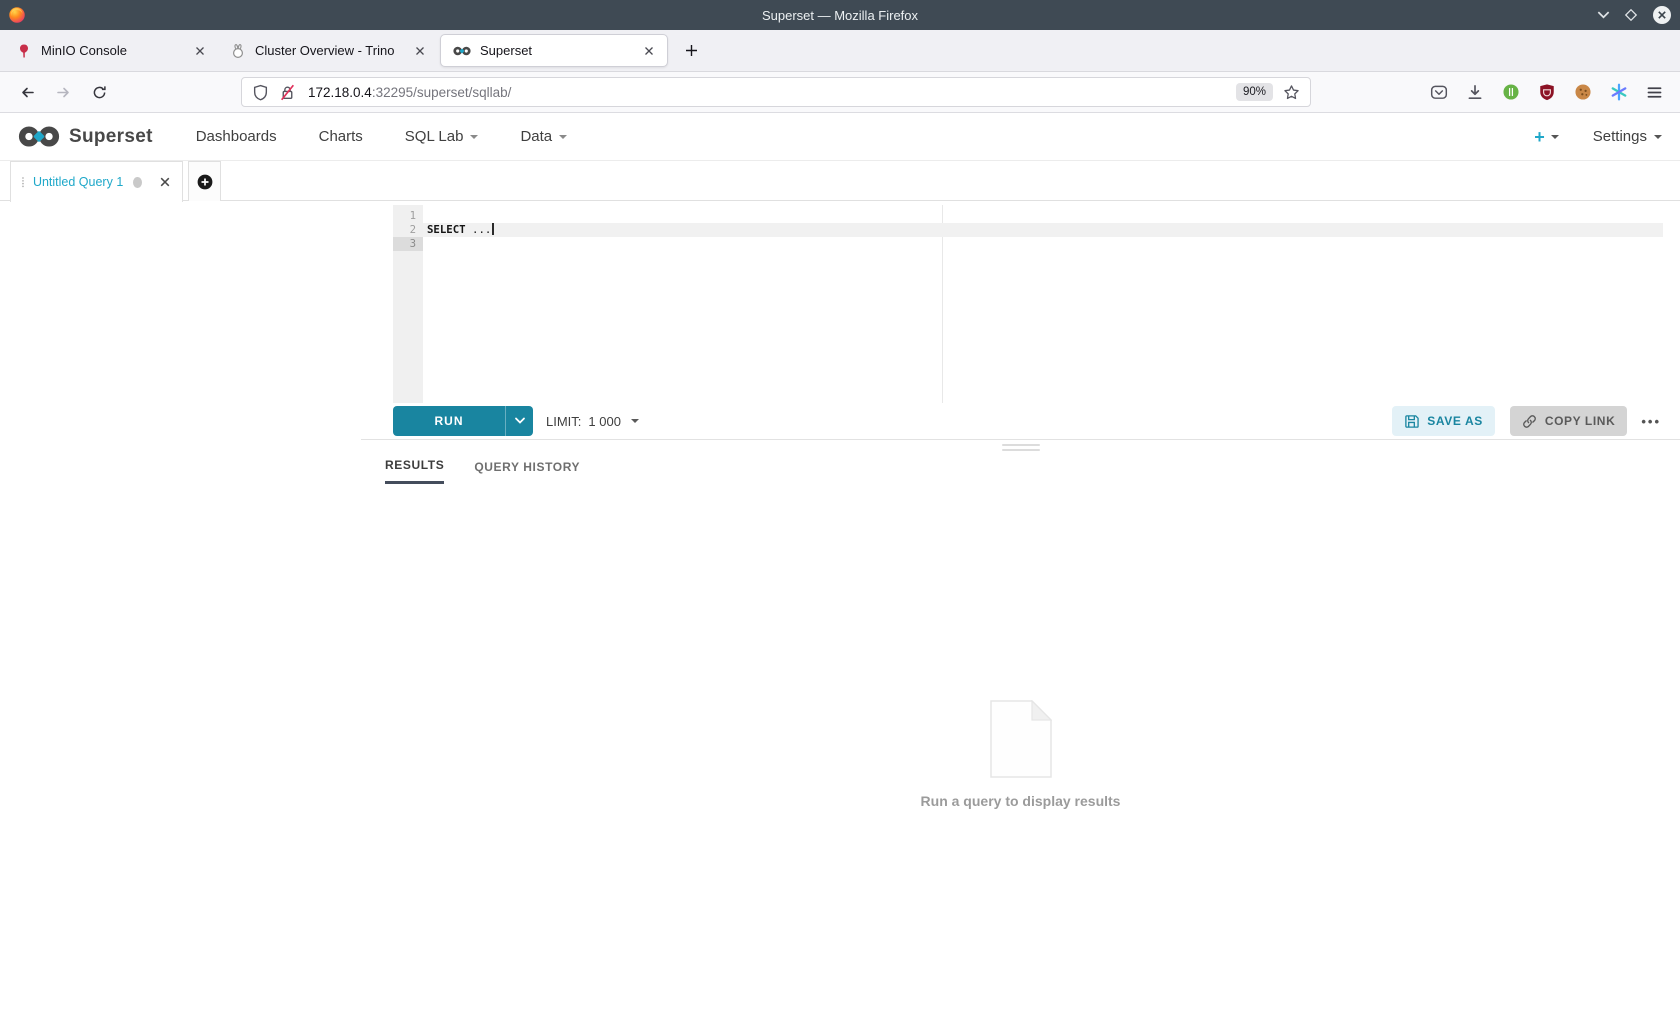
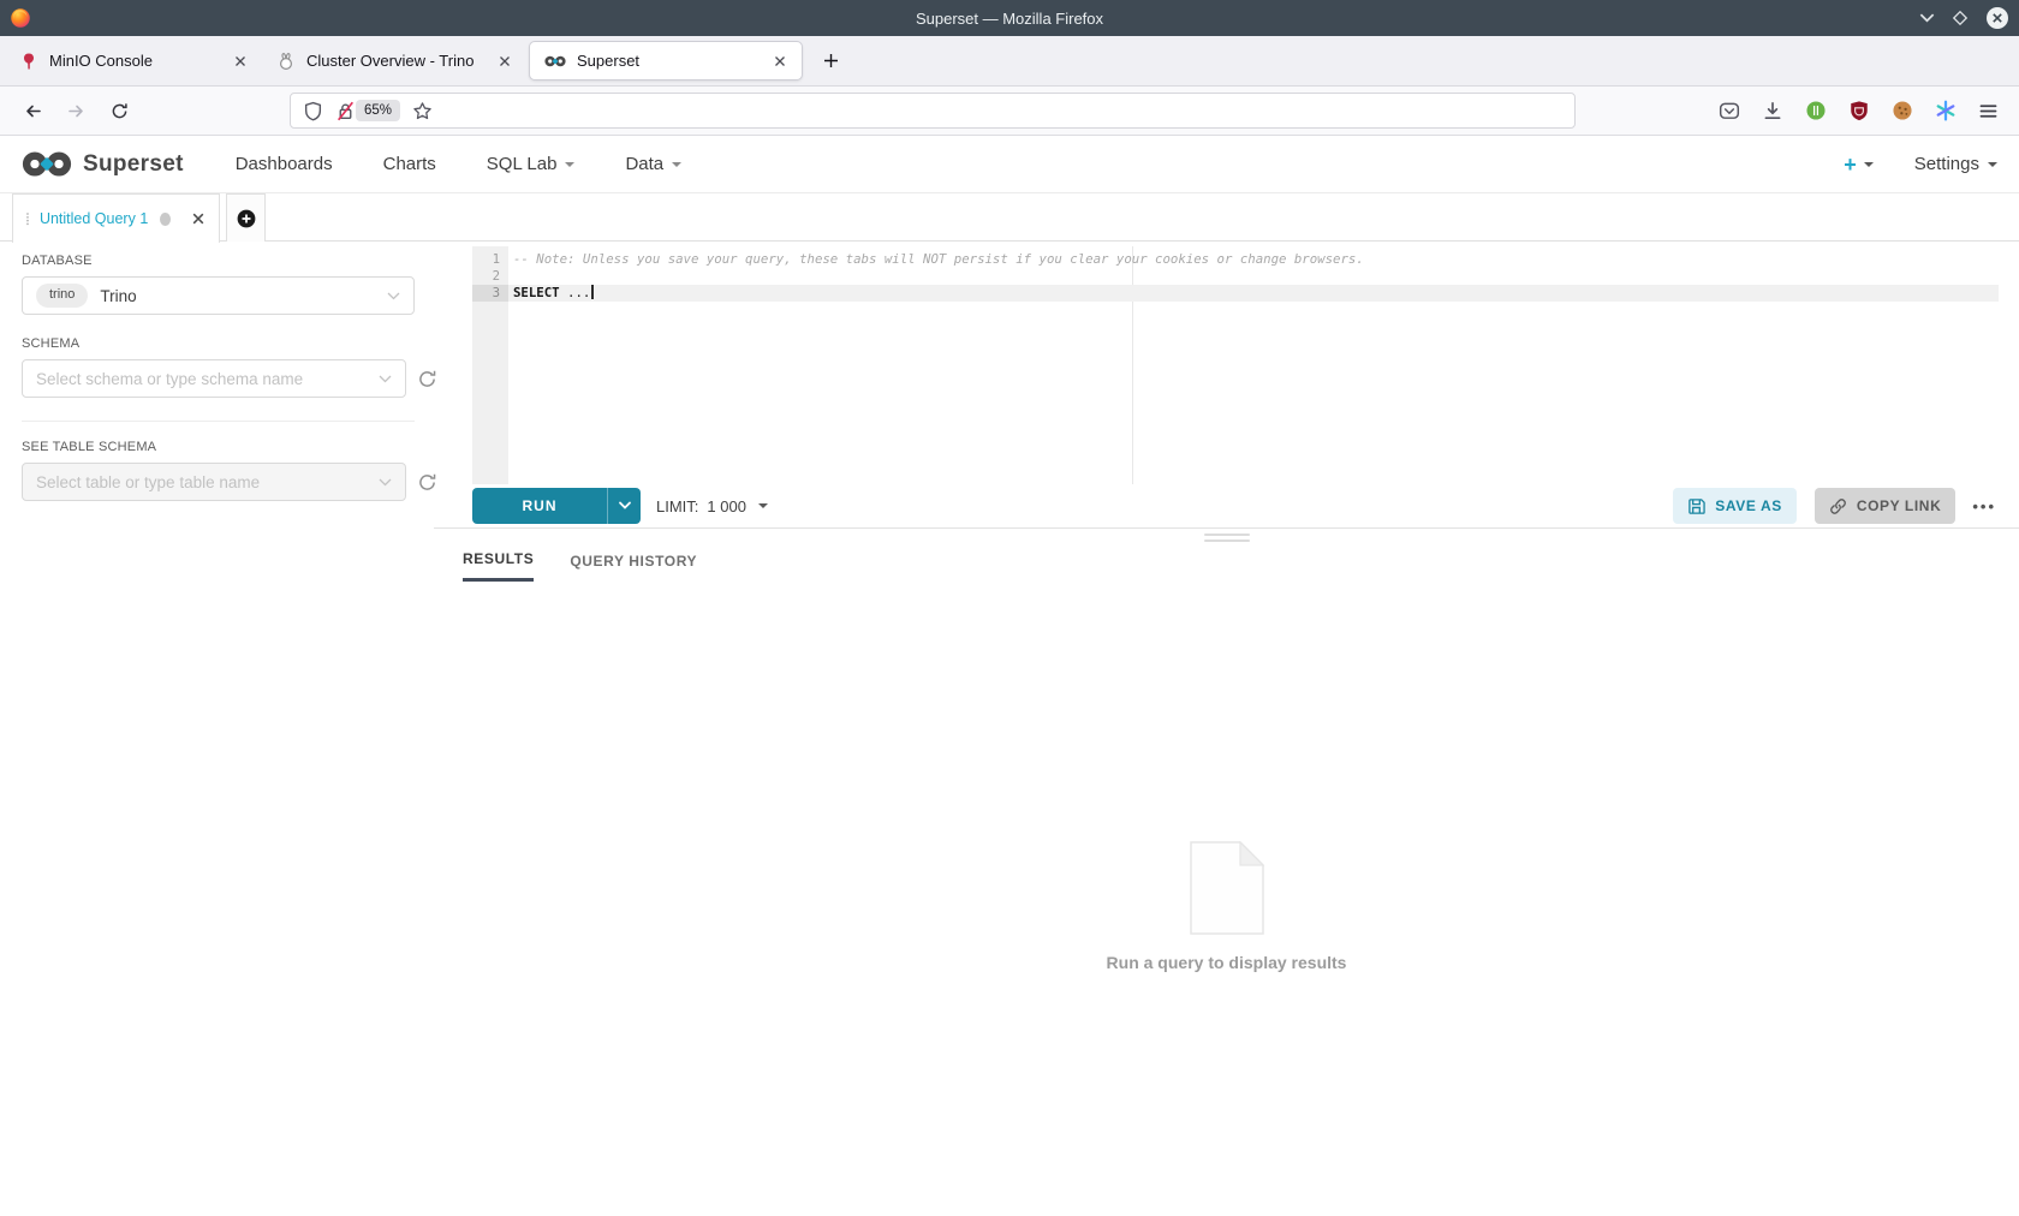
  Superset — Mozilla Firefox
  MinIO Console
  Cluster Overview - Trino
  Superset
- 172.18.0.4:32295/superset/sqllab/
- 90%
+ 65%
  Superset
  Dashboards
  Charts
  SQL Lab
  Data
  +
  Settings
  Untitled Query 1
+ DATABASE
+ trino
+ Trino
+ SCHEMA
+ Select schema or type schema name
+ SEE TABLE SCHEMA
+ Select table or type table name
  1
  2
  3
+ -- Note: Unless you save your query, these tabs will NOT persist if you clear your cookies or change browsers.
  SELECT ...
  RUN
  LIMIT:
  1 000
  SAVE AS
  COPY LINK
  •••
  RESULTS
  QUERY HISTORY
  Run a query to display results
